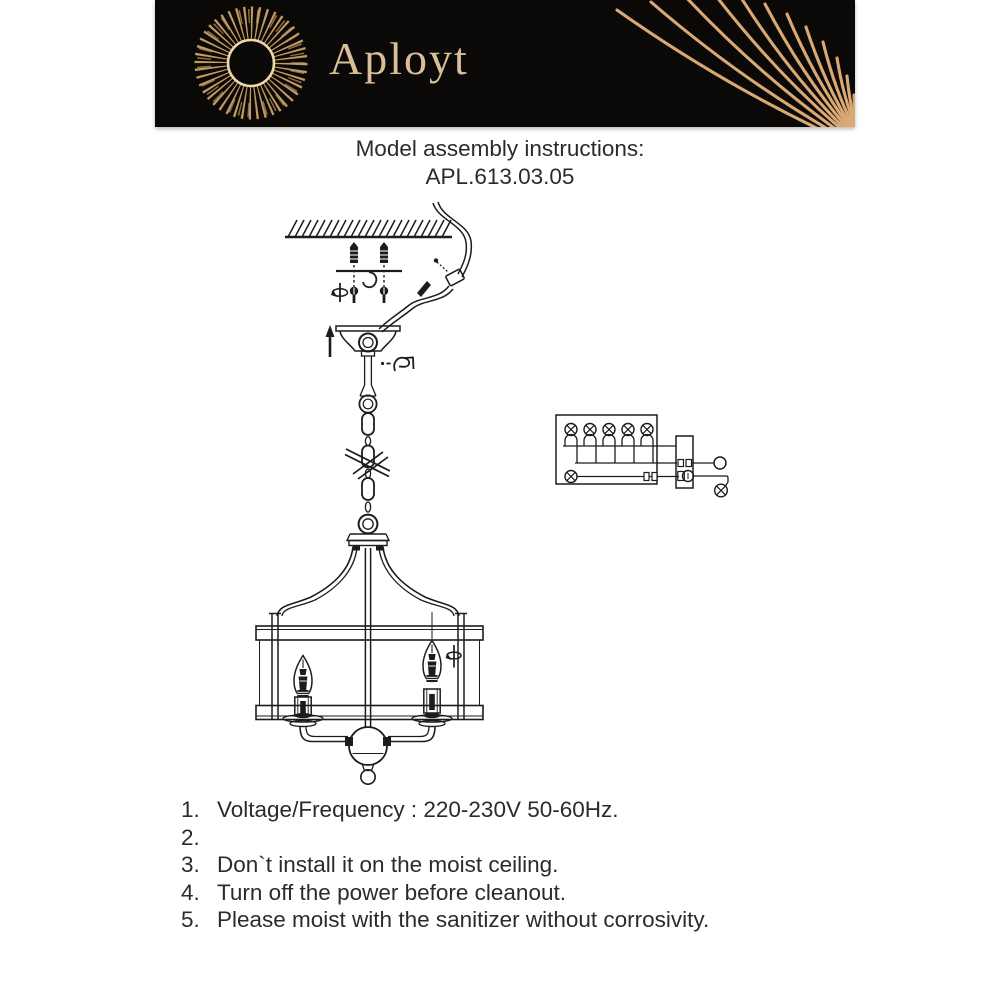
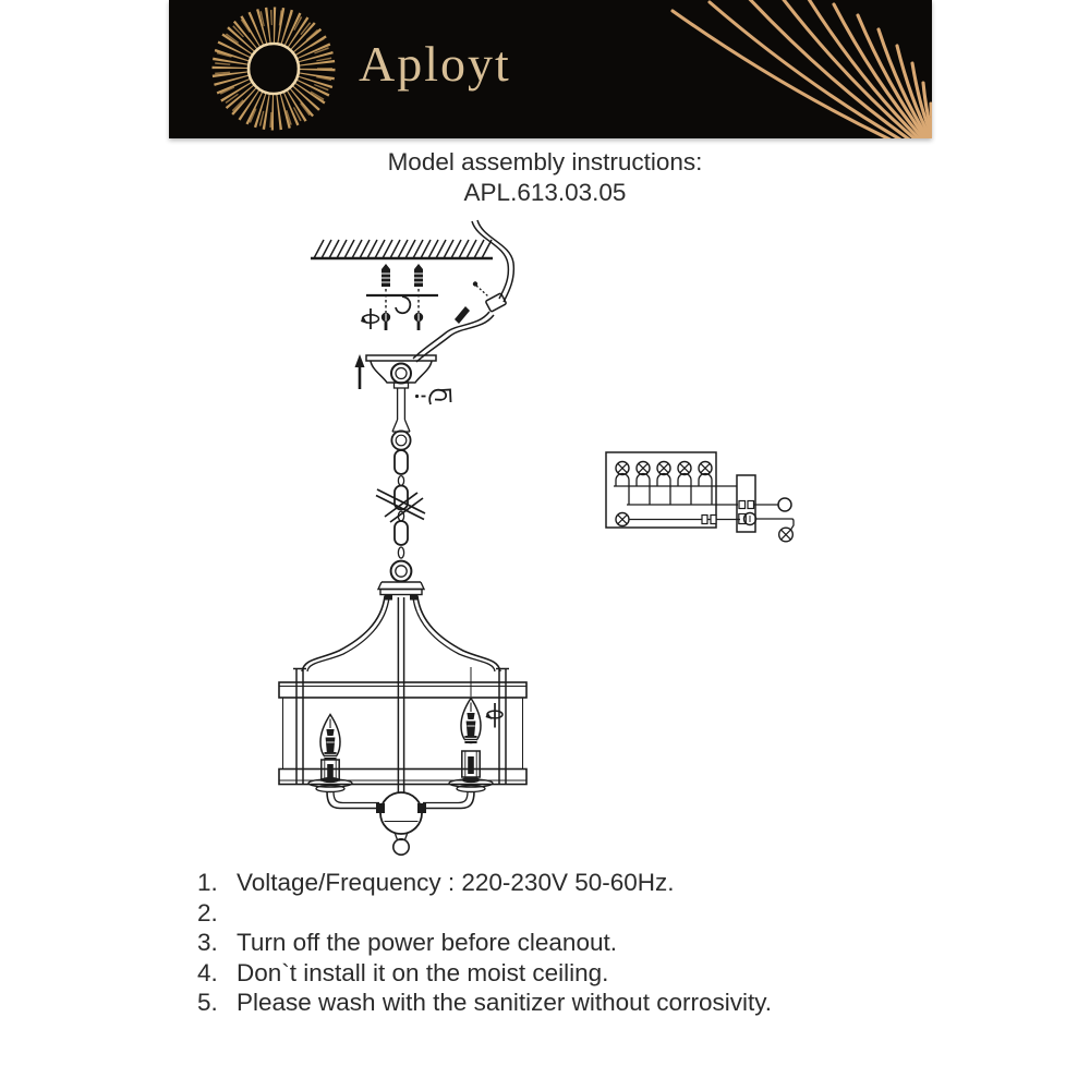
  Aployt
  Model assembly instructions:
  APL.613.03.05
  1.
  Voltage/Frequency : 220-230V 50-60Hz.
  2.
  3.
- Don`t install it on the moist ceiling.
+ Turn off the power before cleanout.
  4.
- Turn off the power before cleanout.
+ Don`t install it on the moist ceiling.
  5.
- Please moist with the sanitizer without corrosivity.
+ Please wash with the sanitizer without corrosivity.
